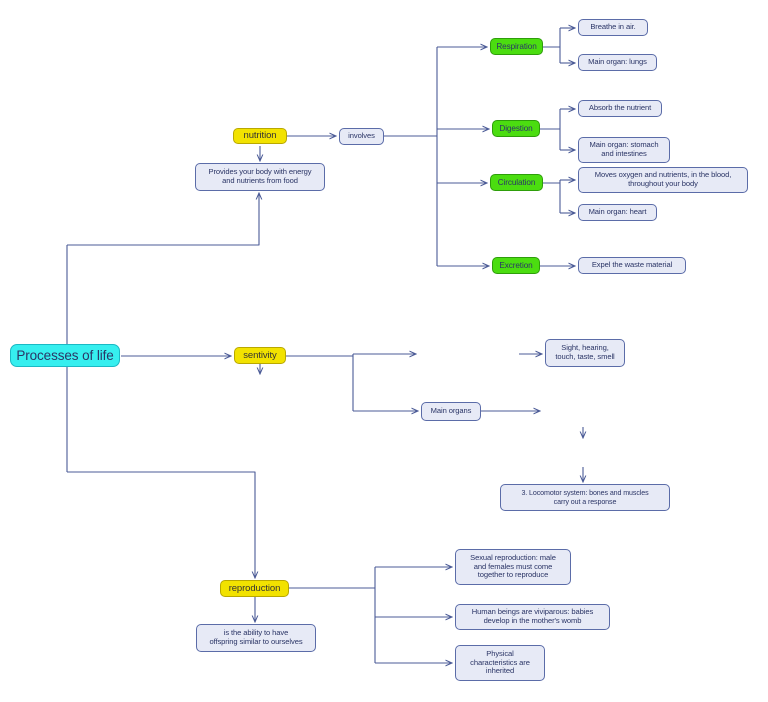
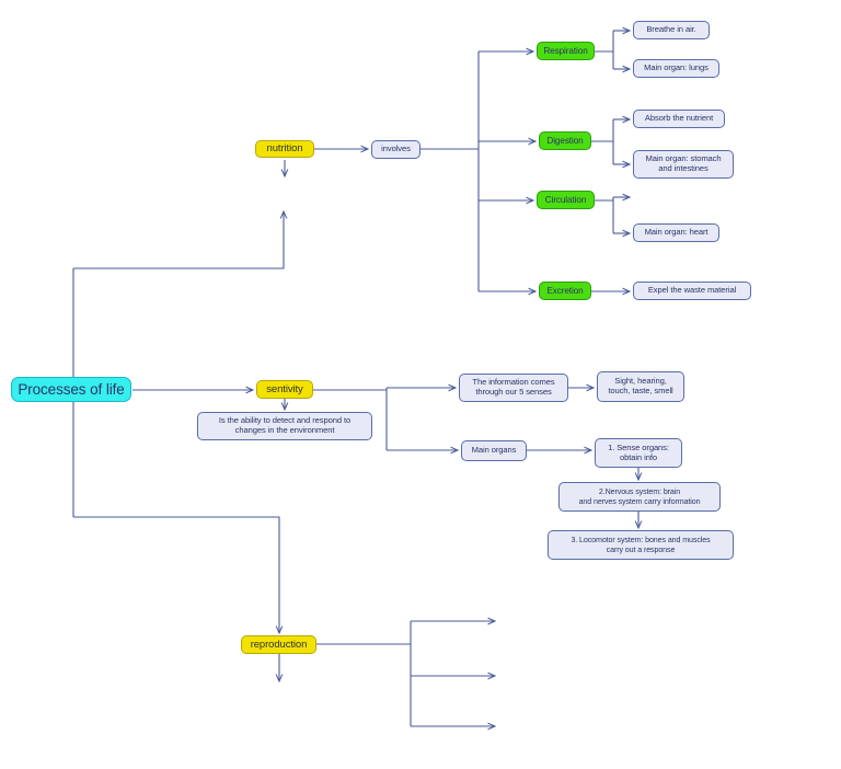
  Processes of life
  nutrition
- Provides your body with energy
- and nutrients from food
  involves
  Respiration
  Breathe in air.
  Main organ: lungs
  Digestion
  Absorb the nutrient
  Main organ: stomach
  and intestines
  Circulation
- Moves oxygen and nutrients, in the blood,
- throughout your body
  Main organ: heart
  Excretion
  Expel the waste material
  sentivity
+ Is the ability to detect and respond to
+ changes in the environment
+ The information comes
+ through our 5 senses
  Sight, hearing,
  touch, taste, smell
  Main organs
+ 1. Sense organs:
+ obtain info
+ 2.Nervous system: brain
+ and nerves system carry information
  3. Locomotor system: bones and muscles
  carry out a response
  reproduction
- is the ability to have
- offspring similar to ourselves
- Sexual reproduction: male
- and females must come
- together to reproduce
- Human beings are viviparous: babies
- develop in the mother's womb
- Physical
- characteristics are
- inherited
